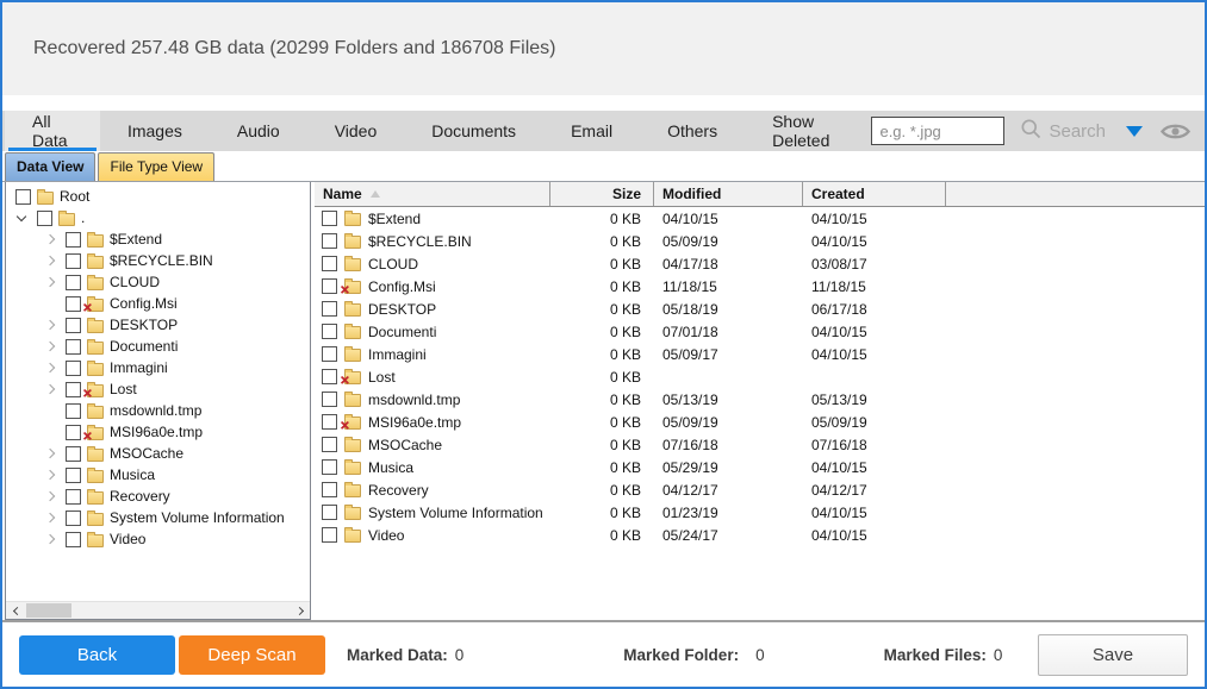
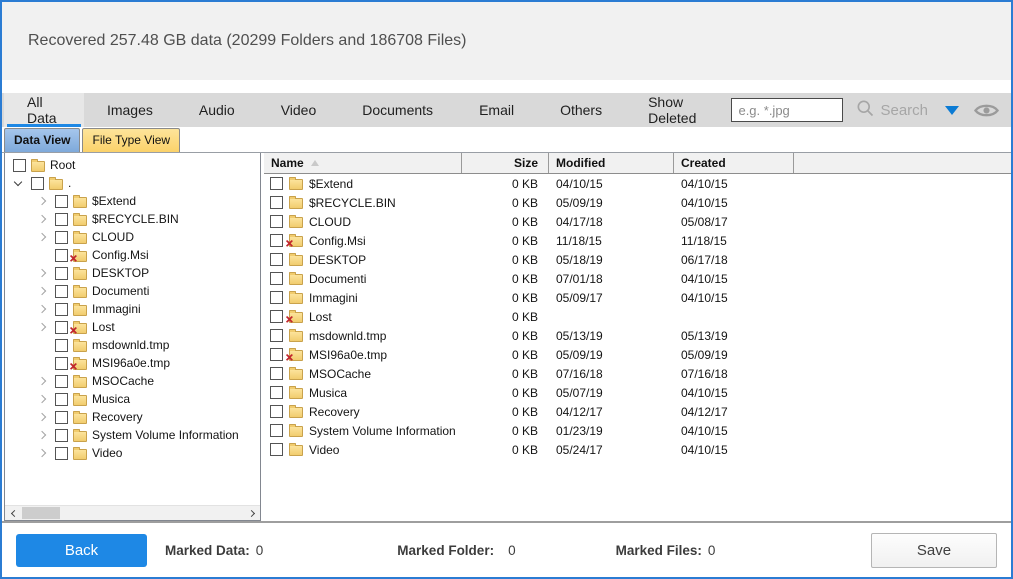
  Recovered 257.48 GB data (20299 Folders and 186708 Files)
  All Data
  Images
  Audio
  Video
  Documents
  Email
  Others
  Show Deleted
  e.g. *.jpg
  Search
  Data View
  File Type View
  Root
  .
  $Extend
  $RECYCLE.BIN
  CLOUD
  Config.Msi
  DESKTOP
  Documenti
  Immagini
  Lost
  msdownld.tmp
  MSI96a0e.tmp
  MSOCache
  Musica
  Recovery
  System Volume Information
  Video
  Name
  Size
  Modified
  Created
  $Extend
  0 KB
  04/10/15
  04/10/15
  $RECYCLE.BIN
  0 KB
  05/09/19
  04/10/15
  CLOUD
  0 KB
  04/17/18
- 03/08/17
+ 05/08/17
  Config.Msi
  0 KB
  11/18/15
  11/18/15
  DESKTOP
  0 KB
  05/18/19
  06/17/18
  Documenti
  0 KB
  07/01/18
  04/10/15
  Immagini
  0 KB
  05/09/17
  04/10/15
  Lost
  0 KB
  msdownld.tmp
  0 KB
  05/13/19
  05/13/19
  MSI96a0e.tmp
  0 KB
  05/09/19
  05/09/19
  MSOCache
  0 KB
  07/16/18
  07/16/18
  Musica
  0 KB
- 05/29/19
+ 05/07/19
  04/10/15
  Recovery
  0 KB
  04/12/17
  04/12/17
  System Volume Information
  0 KB
  01/23/19
  04/10/15
  Video
  0 KB
  05/24/17
  04/10/15
  Back
- Deep Scan
  Marked Data:
  0
  Marked Folder:
  0
  Marked Files:
  0
  Save
